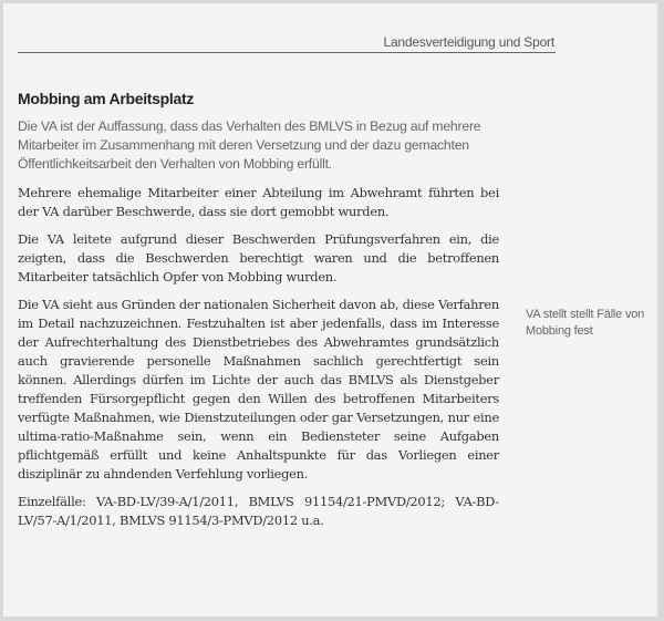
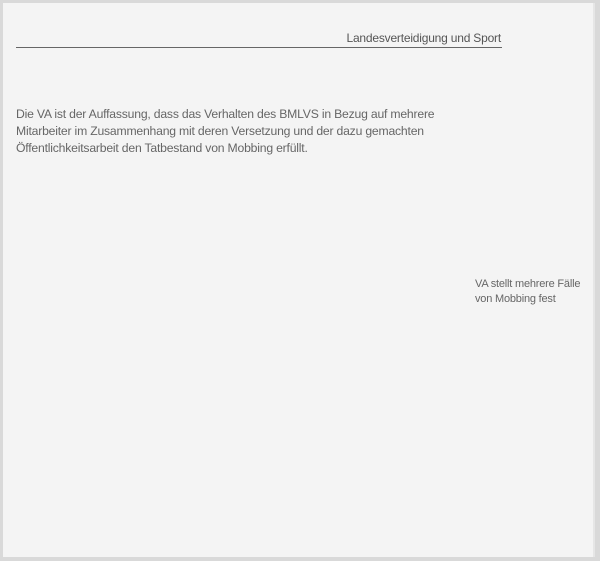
  Landesverteidigung und Sport
- Mobbing am Arbeitsplatz
- Die VA ist der Auffassung, dass das Verhalten des BMLVS in Bezug auf mehrere Mitarbeiter im Zusammenhang mit deren Versetzung und der dazu gemachten Öffentlichkeitsarbeit den Verhalten von Mobbing erfüllt.
+ Die VA ist der Auffassung, dass das Verhalten des BMLVS in Bezug auf mehrere Mitarbeiter im Zusammenhang mit deren Versetzung und der dazu gemachten Öffentlichkeitsarbeit den Tatbestand von Mobbing erfüllt.
- Mehrere ehemalige Mitarbeiter einer Abteilung im Abwehramt führten bei der VA darüber Beschwerde, dass sie dort gemobbt wurden.
- Die VA leitete aufgrund dieser Beschwerden Prüfungsverfahren ein, die zeigten, dass die Beschwerden berechtigt waren und die betroffenen Mitarbeiter tatsächlich Opfer von Mobbing wurden.
- Die VA sieht aus Gründen der nationalen Sicherheit davon ab, diese Verfahren im Detail nachzuzeichnen. Festzuhalten ist aber jedenfalls, dass im Interesse der Aufrechterhaltung des Dienstbetriebes des Abwehramtes grundsätzlich auch gravierende personelle Maßnahmen sachlich gerechtfertigt sein können. Allerdings dürfen im Lichte der auch das BMLVS als Dienstgeber treffenden Fürsorgepflicht gegen den Willen des betroffenen Mitarbeiters verfügte Maßnahmen, wie Dienstzuteilungen oder gar Versetzungen, nur eine ultima-ratio-Maßnahme sein, wenn ein Bediensteter seine Aufgaben pflichtgemäß erfüllt und keine Anhaltspunkte für das Vorliegen einer disziplinär zu ahndenden Verfehlung vorliegen.
- Einzelfälle: VA-BD-LV/39-A/1/2011, BMLVS 91154/21-PMVD/2012; VA-BD-LV/57-A/1/2011, BMLVS 91154/3-PMVD/2012 u.a.
- VA stellt stellt Fälle von Mobbing fest
+ VA stellt mehrere Fälle von Mobbing fest
